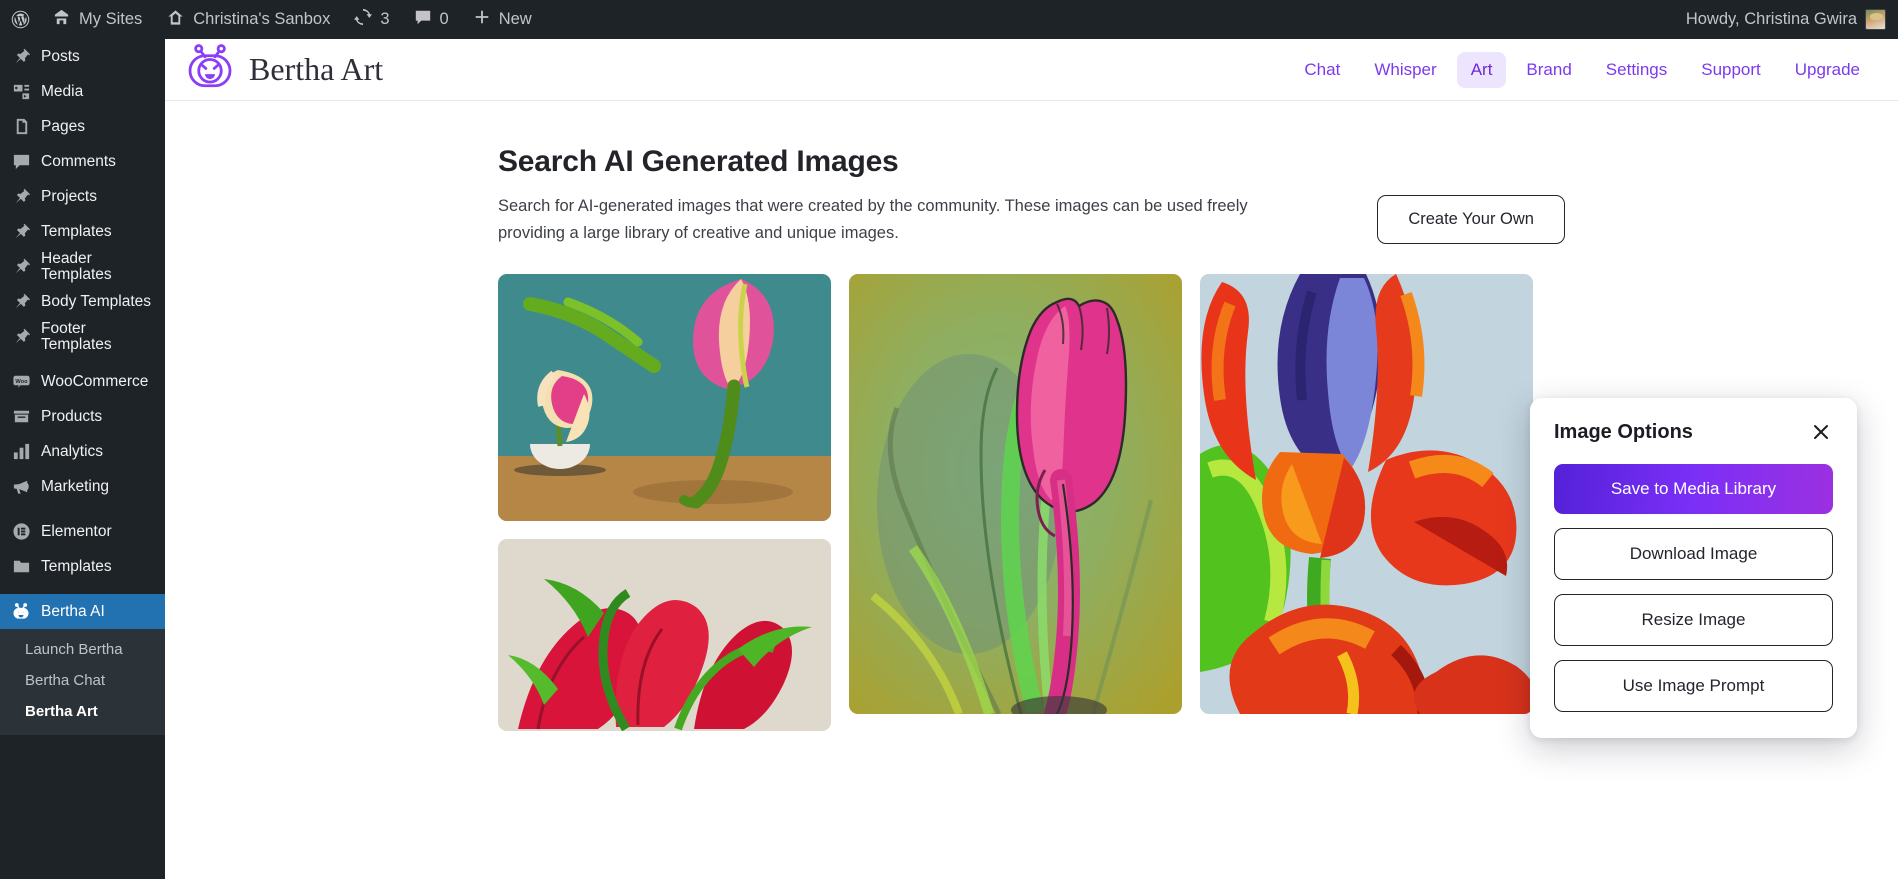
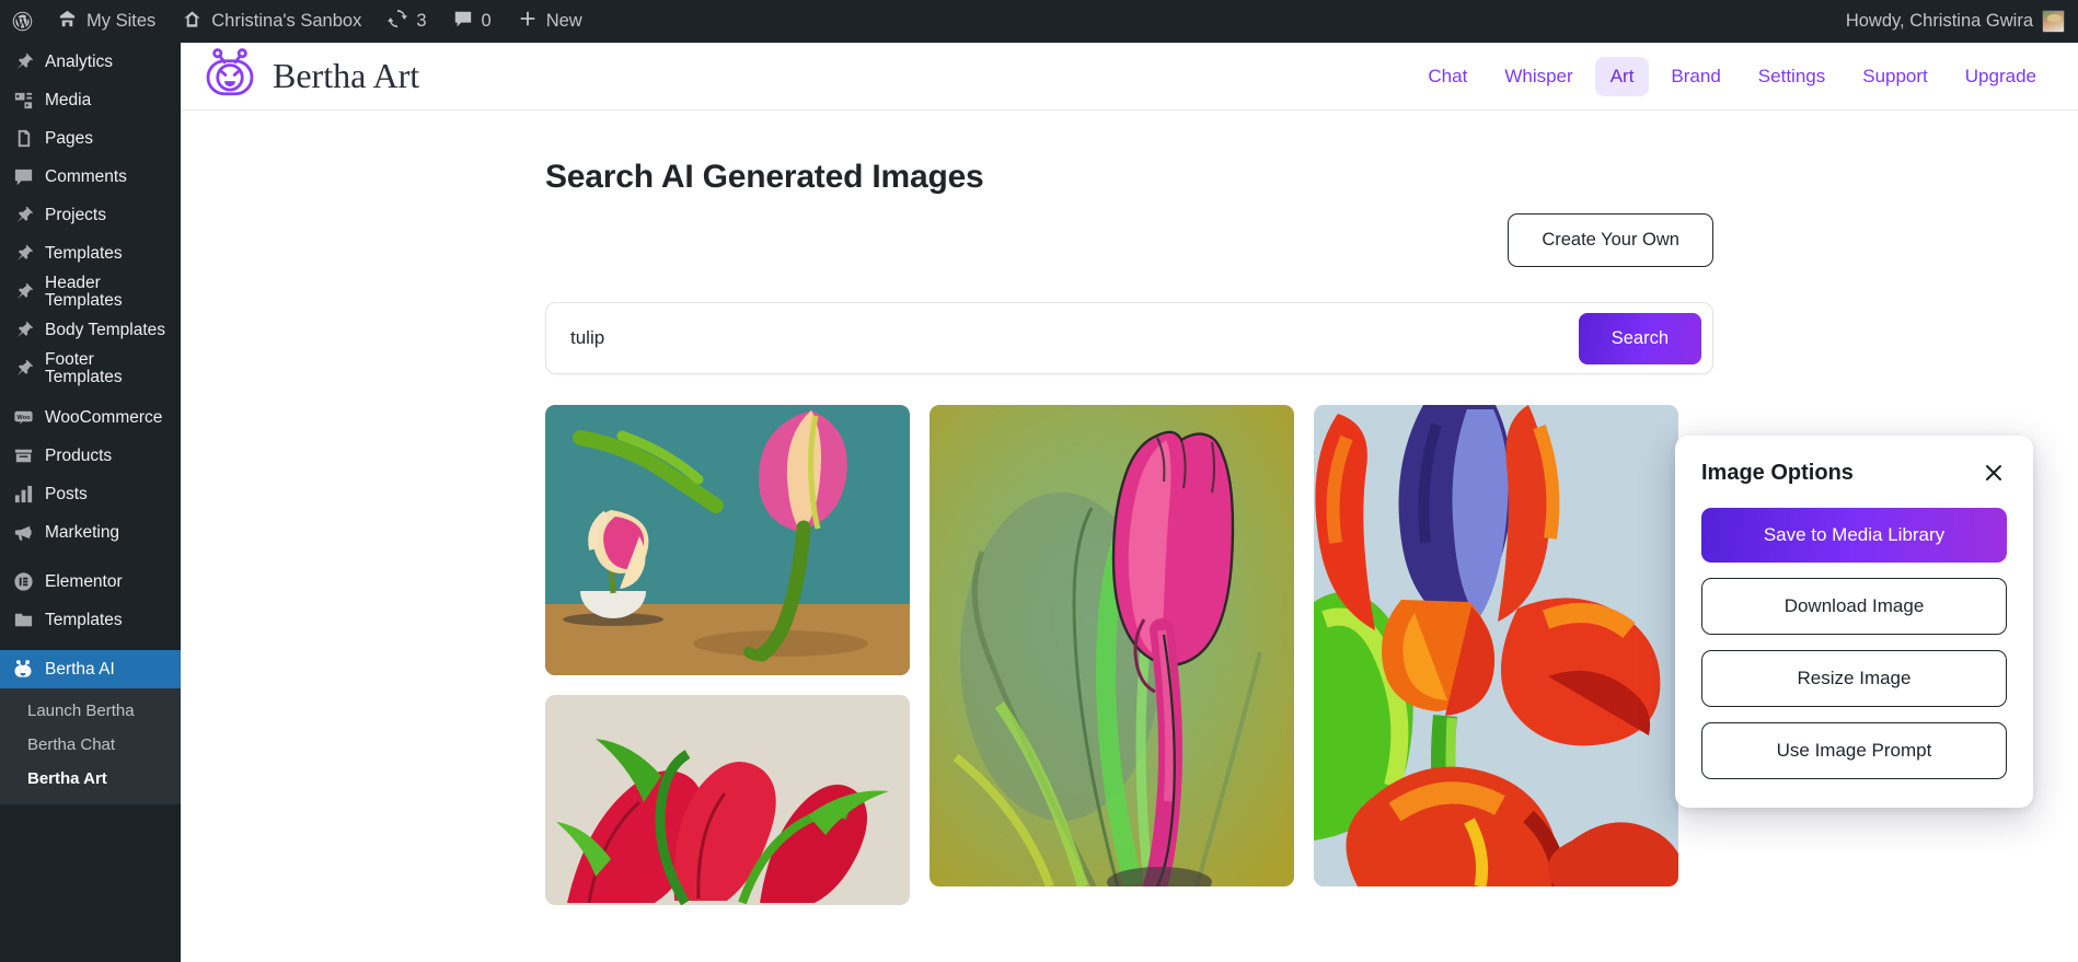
  My Sites
  Christina's Sanbox
  3
  0
  New
  Howdy, Christina Gwira
- Posts
+ Analytics
  Media
  Pages
  Comments
  Projects
  Templates
  Header Templates
  Body Templates
  Footer Templates
  WooCommerce
  Products
- Analytics
+ Posts
  Marketing
  Elementor
  Templates
  Bertha AI
  Launch Bertha
  Bertha Chat
  Bertha Art
  Bertha Art
  Chat
  Whisper
  Art
  Brand
  Settings
  Support
  Upgrade
  Search AI Generated Images
- Search for AI-generated images that were created by the community. These images can be used freely providing a large library of creative and unique images.
  Create Your Own
+ tulip
+ Search
  Image Options
  Save to Media Library
  Download Image
  Resize Image
  Use Image Prompt
